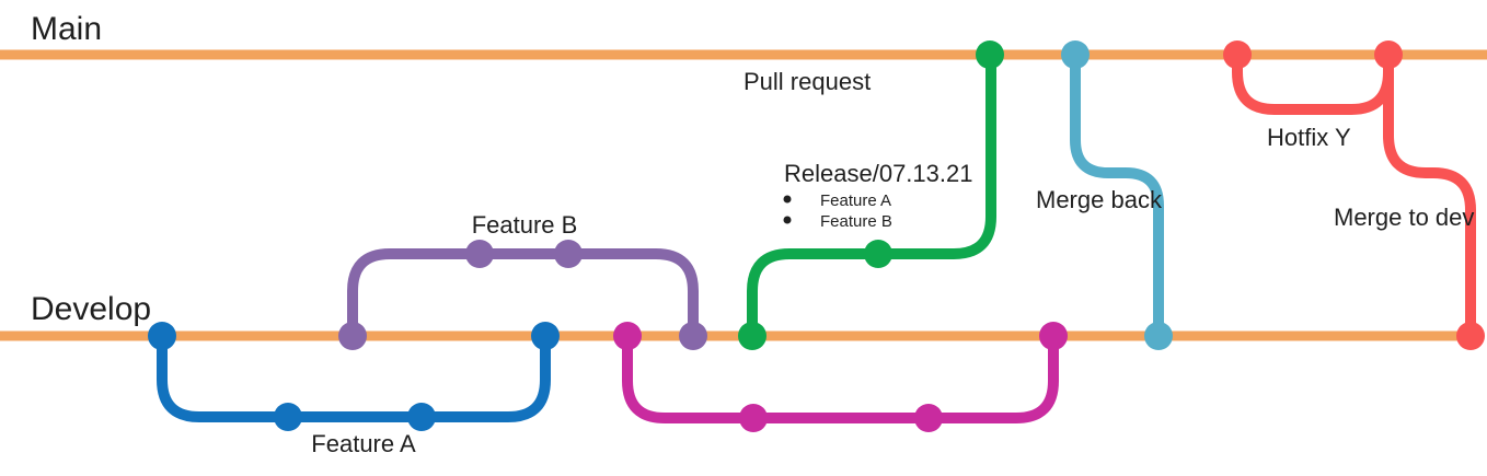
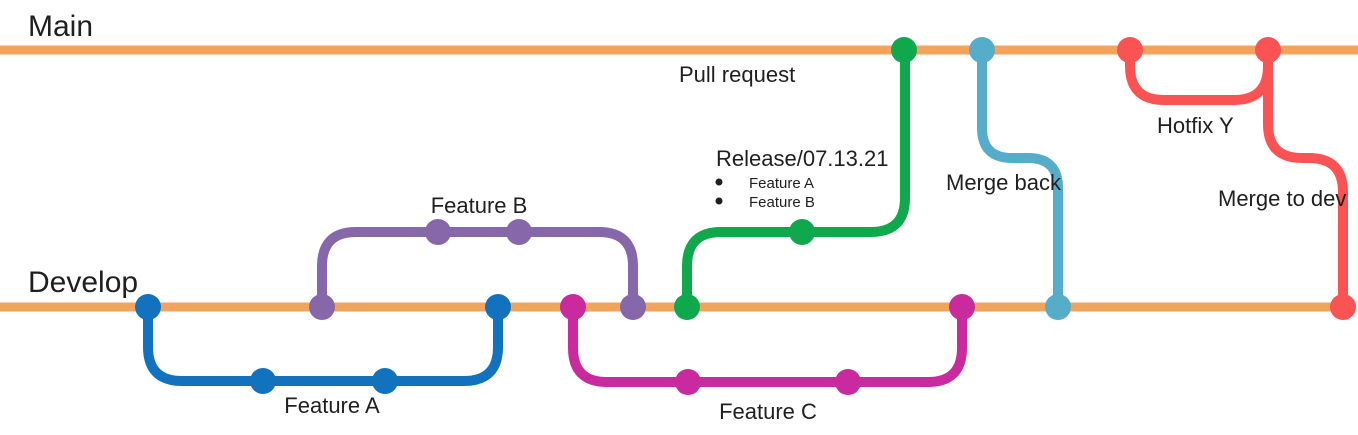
  Main
  Develop
  Pull request
  Release/07.13.21
  Feature A
  Feature B
  Merge back
  Hotfix Y
  Merge to dev
  Feature A
  Feature B
+ Feature C
